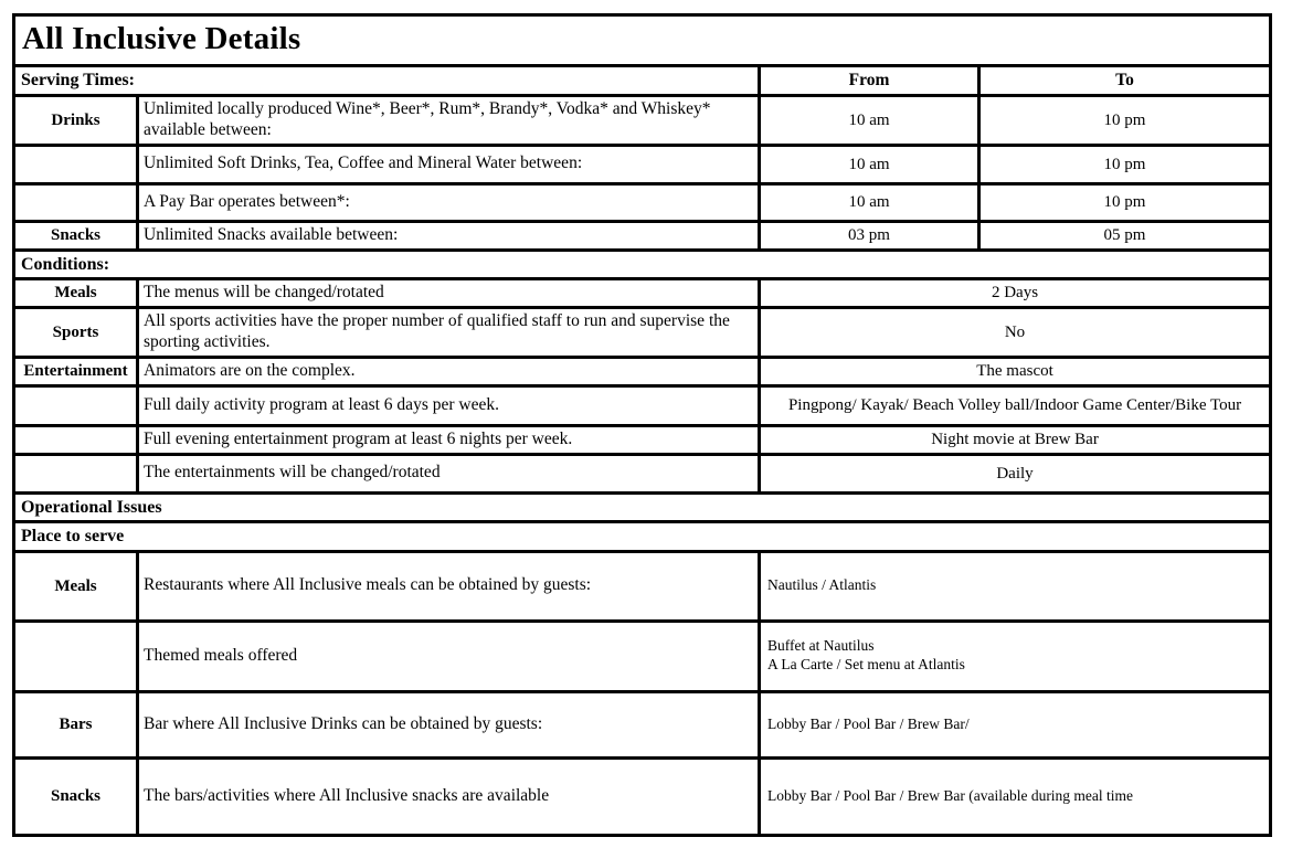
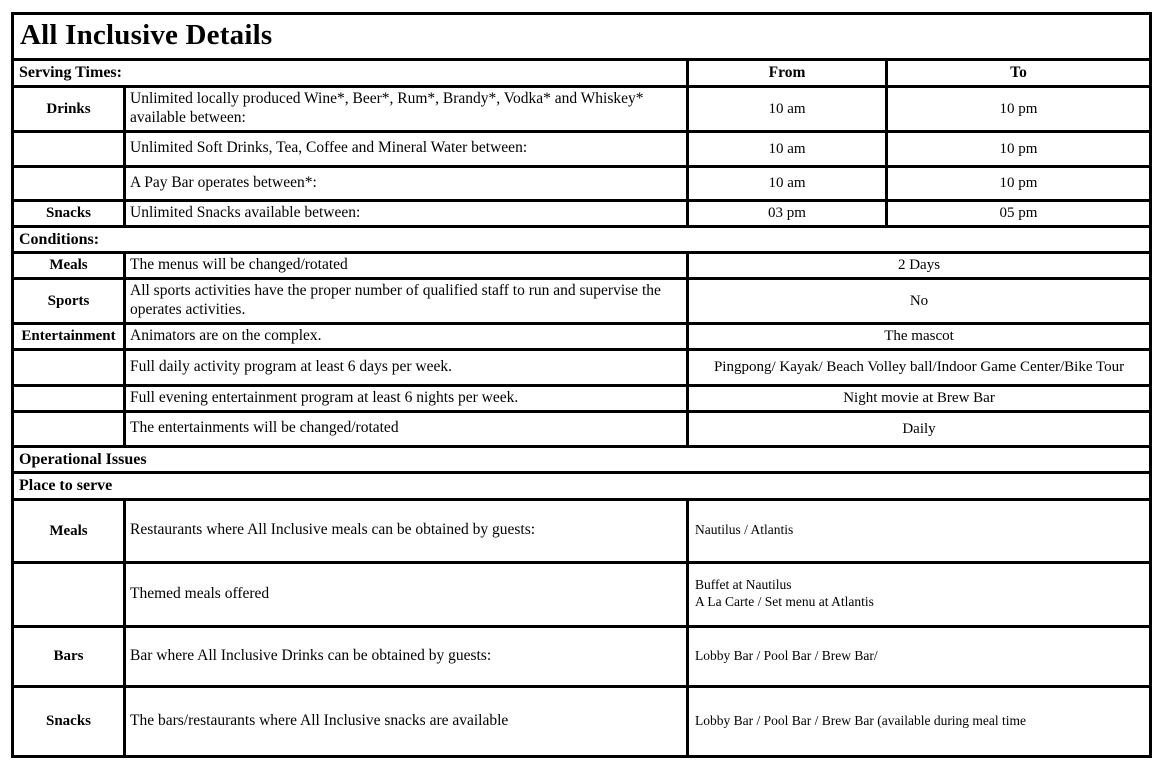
  All Inclusive Details
  Serving Times:	From	To
  Drinks	Unlimited locally produced Wine*, Beer*, Rum*, Brandy*, Vodka* and Whiskey* available between:	10 am	10 pm
  	Unlimited Soft Drinks, Tea, Coffee and Mineral Water between:	10 am	10 pm
  	A Pay Bar operates between*:	10 am	10 pm
  Snacks	Unlimited Snacks available between:	03 pm	05 pm
  Conditions:
  Meals	The menus will be changed/rotated	2 Days
- Sports	All sports activities have the proper number of qualified staff to run and supervise the sporting activities.	No
+ Sports	All sports activities have the proper number of qualified staff to run and supervise the operates activities.	No
  Entertainment	Animators are on the complex.	The mascot
  	Full daily activity program at least 6 days per week.	Pingpong/ Kayak/ Beach Volley ball/Indoor Game Center/Bike Tour
  	Full evening entertainment program at least 6 nights per week.	Night movie at Brew Bar
  	The entertainments will be changed/rotated	Daily
  Operational Issues
  Place to serve
  Meals	Restaurants where All Inclusive meals can be obtained by guests:	Nautilus / Atlantis
  	Themed meals offered	Buffet at Nautilus A La Carte / Set menu at Atlantis
  Bars	Bar where All Inclusive Drinks can be obtained by guests:	Lobby Bar / Pool Bar / Brew Bar/
- Snacks	The bars/activities where All Inclusive snacks are available	Lobby Bar / Pool Bar / Brew Bar (available during meal time
+ Snacks	The bars/restaurants where All Inclusive snacks are available	Lobby Bar / Pool Bar / Brew Bar (available during meal time
